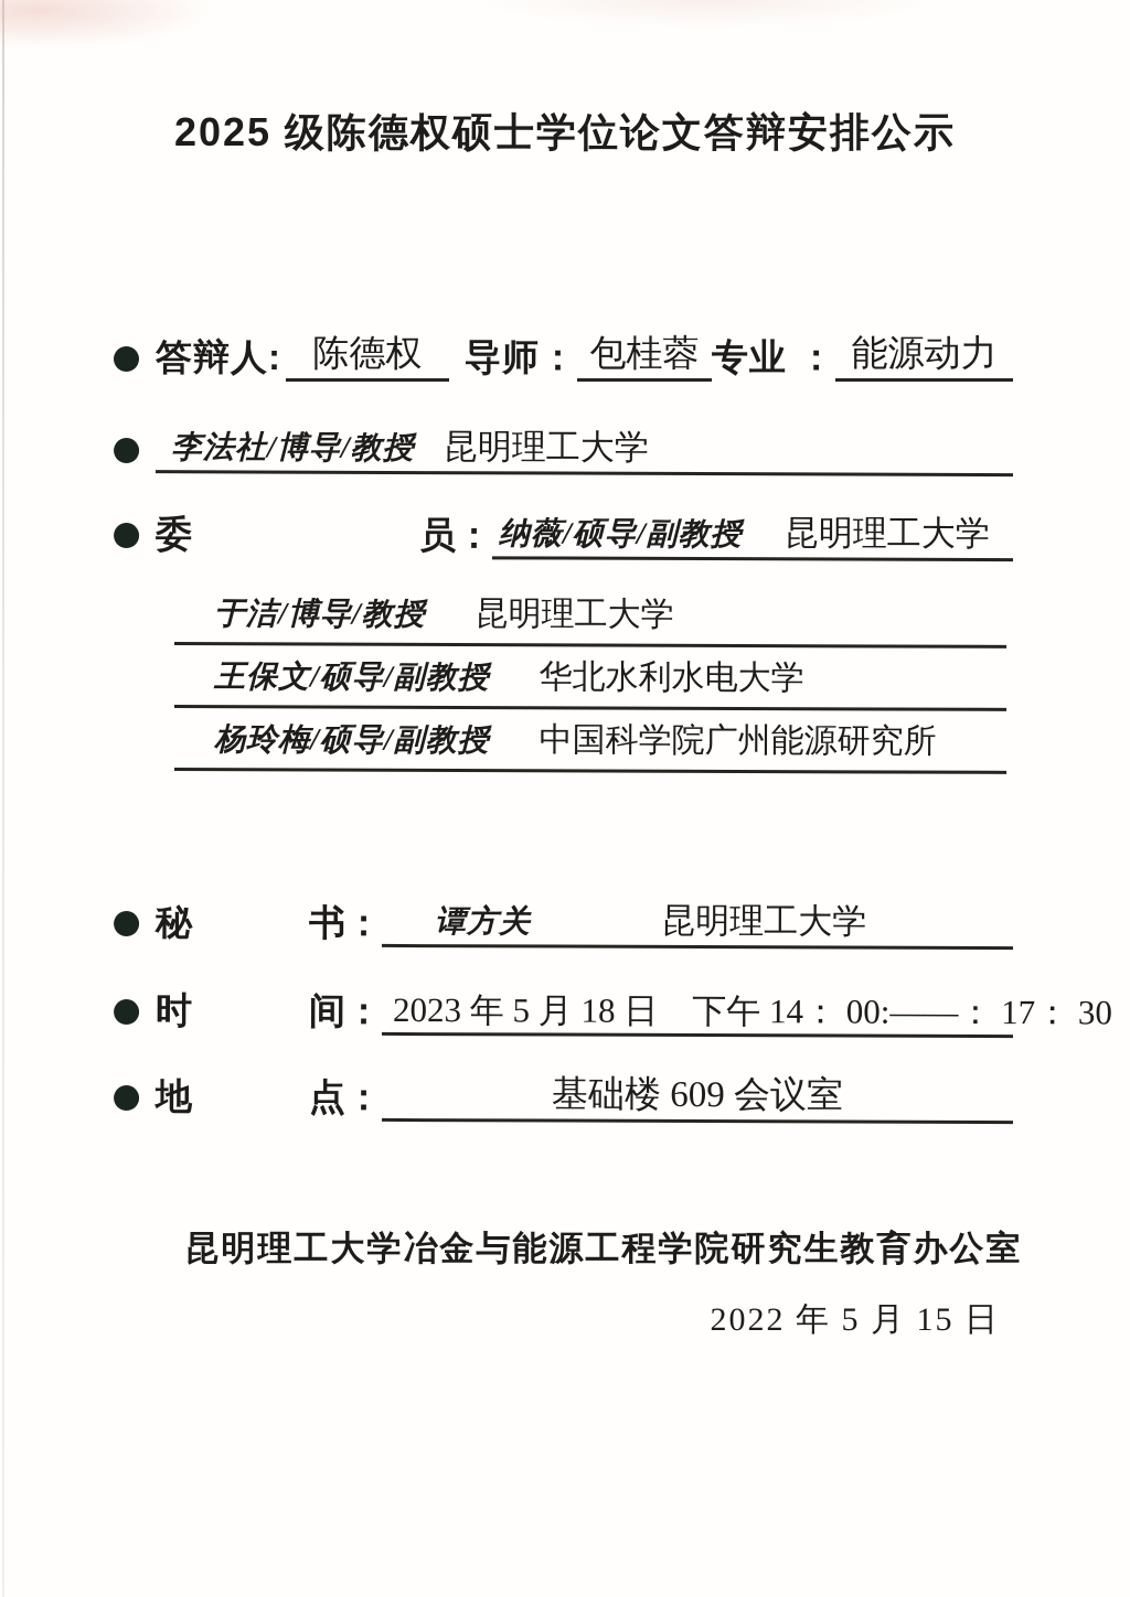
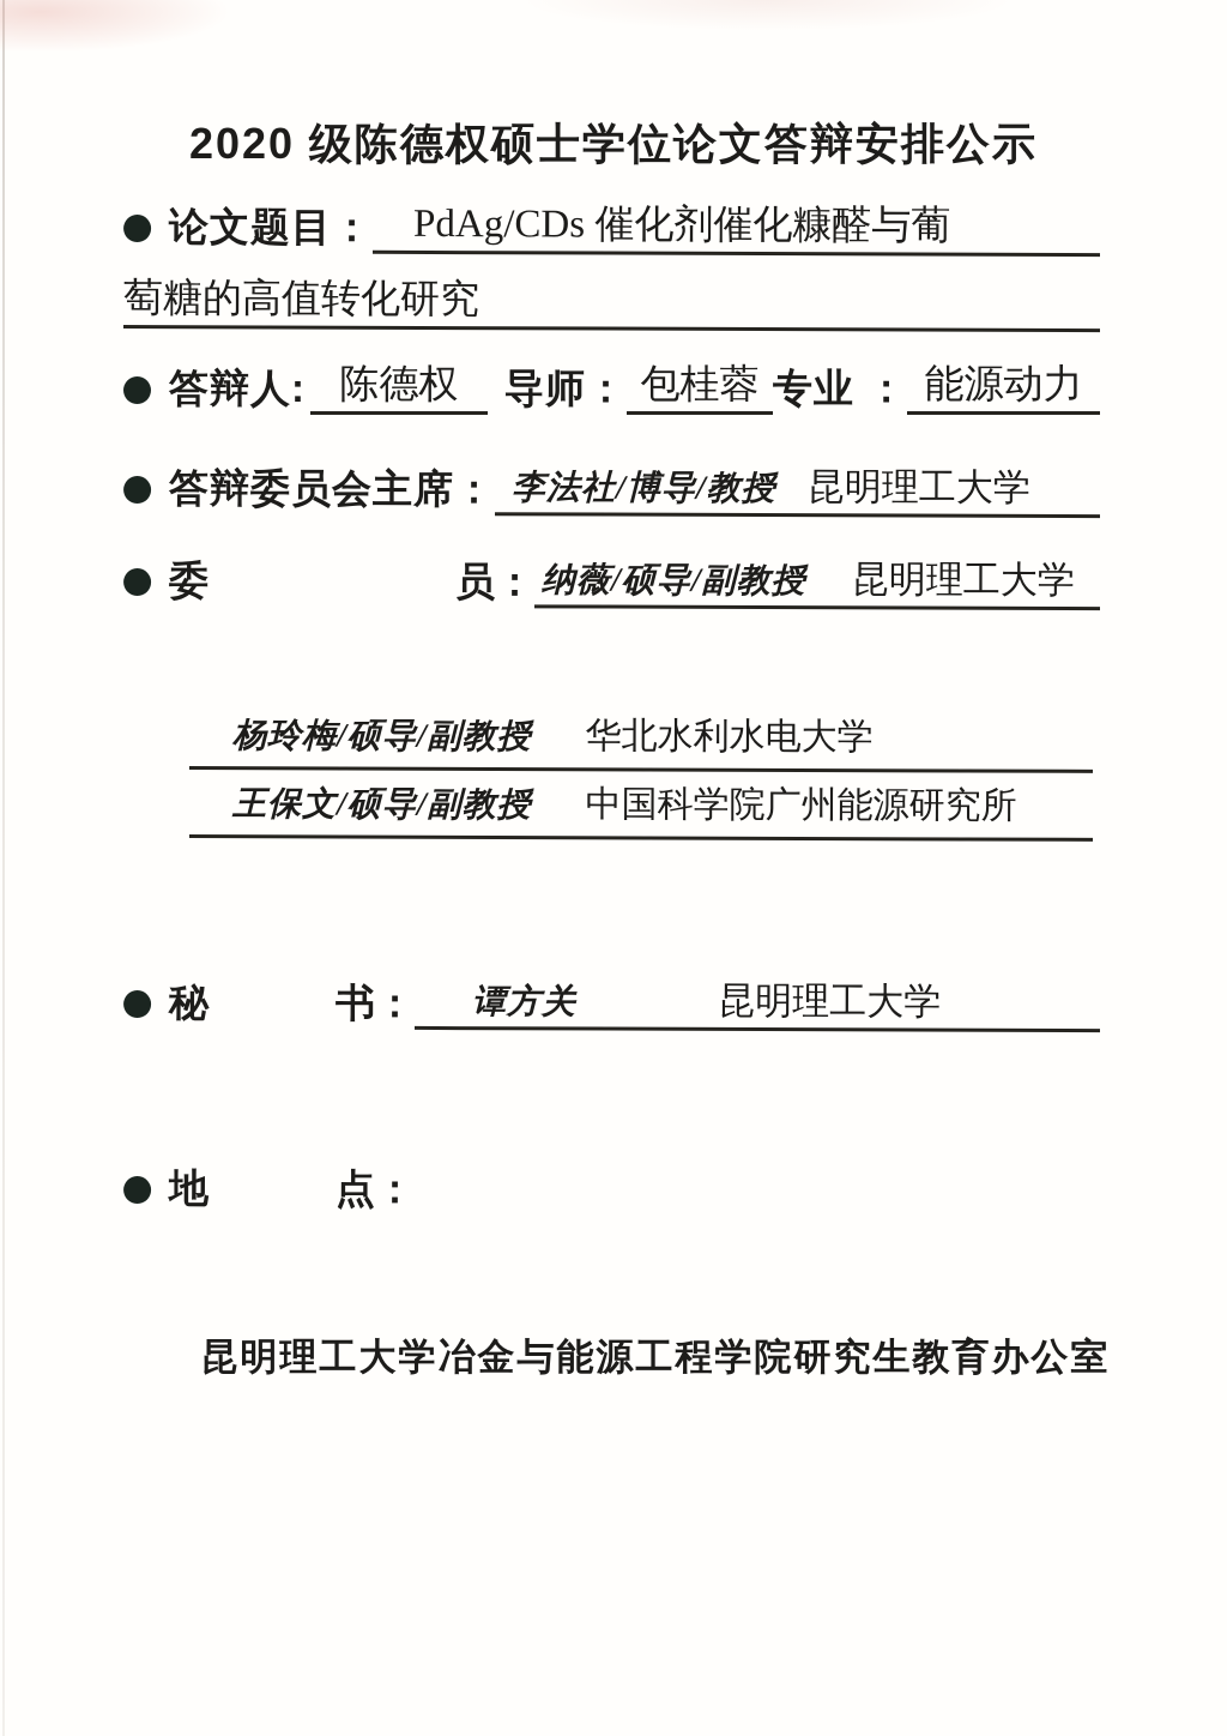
- 2025 级陈德权硕士学位论文答辩安排公示
+ 2020 级陈德权硕士学位论文答辩安排公示
+ 论文题目：
+ PdAg/CDs 催化剂催化糠醛与葡
+ 萄糖的高值转化研究
  答辩人:
  陈德权
  导师：
  包桂蓉
  专业 ：
  能源动力
+ 答辩委员会主席：
  李法社/博导/教授 昆明理工大学
  委
  员：
  纳薇/硕导/副教授 昆明理工大学
- 于洁/博导/教授
- 昆明理工大学
- 王保文/硕导/副教授
+ 杨玲梅/硕导/副教授
  华北水利水电大学
- 杨玲梅/硕导/副教授
+ 王保文/硕导/副教授
  中国科学院广州能源研究所
  秘
  书：
  谭方关 昆明理工大学
- 时
- 间：
- 2023 年 5 月 18 日 下午 14： 00:——： 17： 30
  地
  点：
- 基础楼 609 会议室
  昆明理工大学冶金与能源工程学院研究生教育办公室
- 2022 年 5 月 15 日
